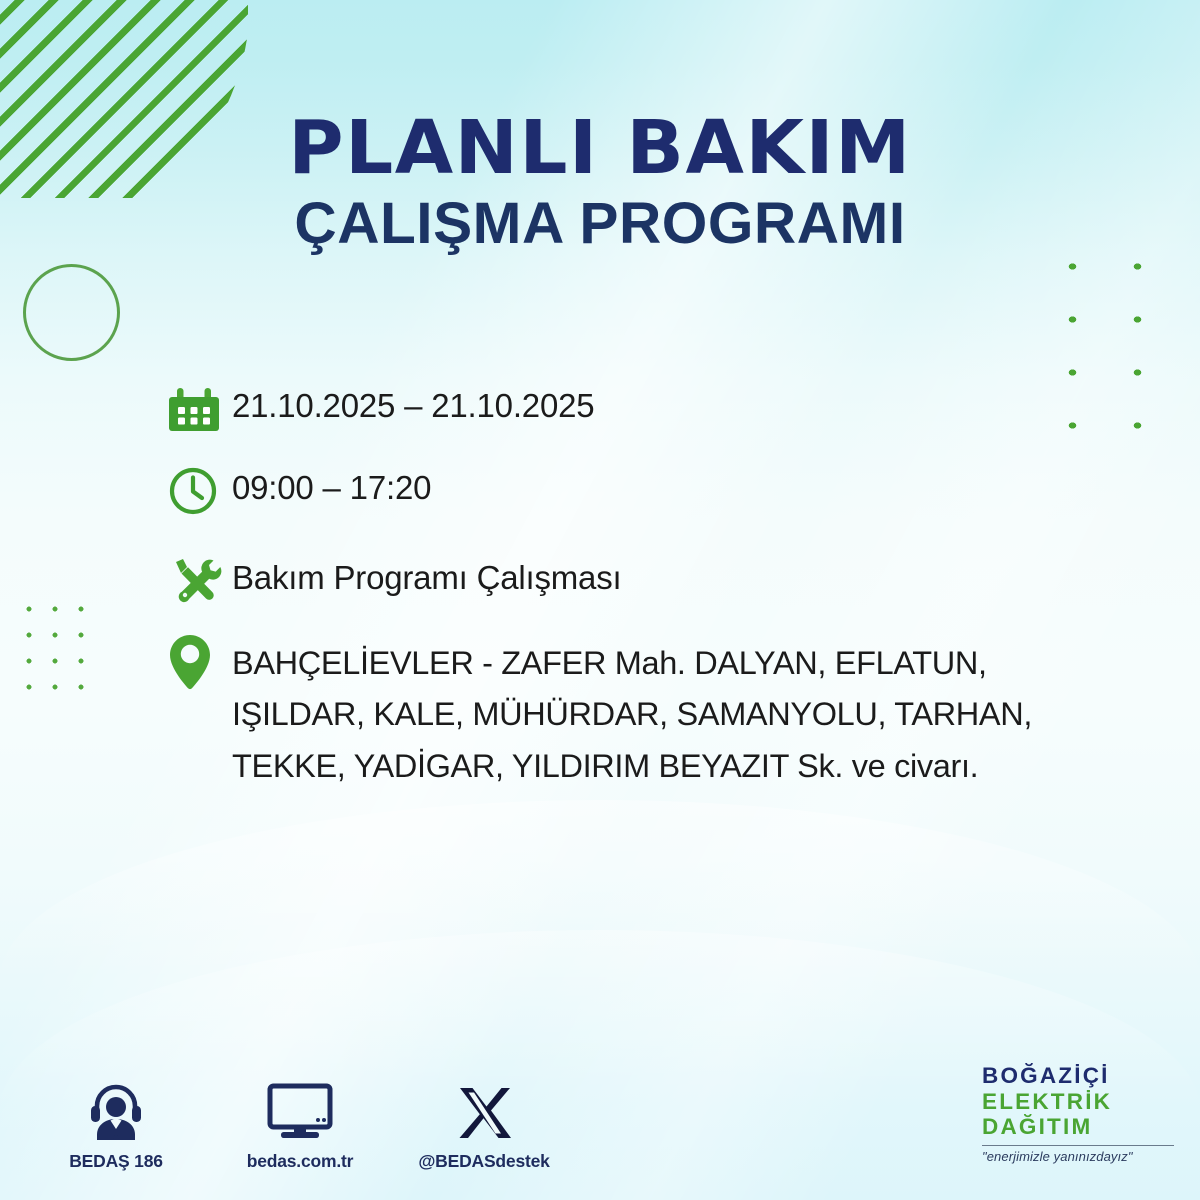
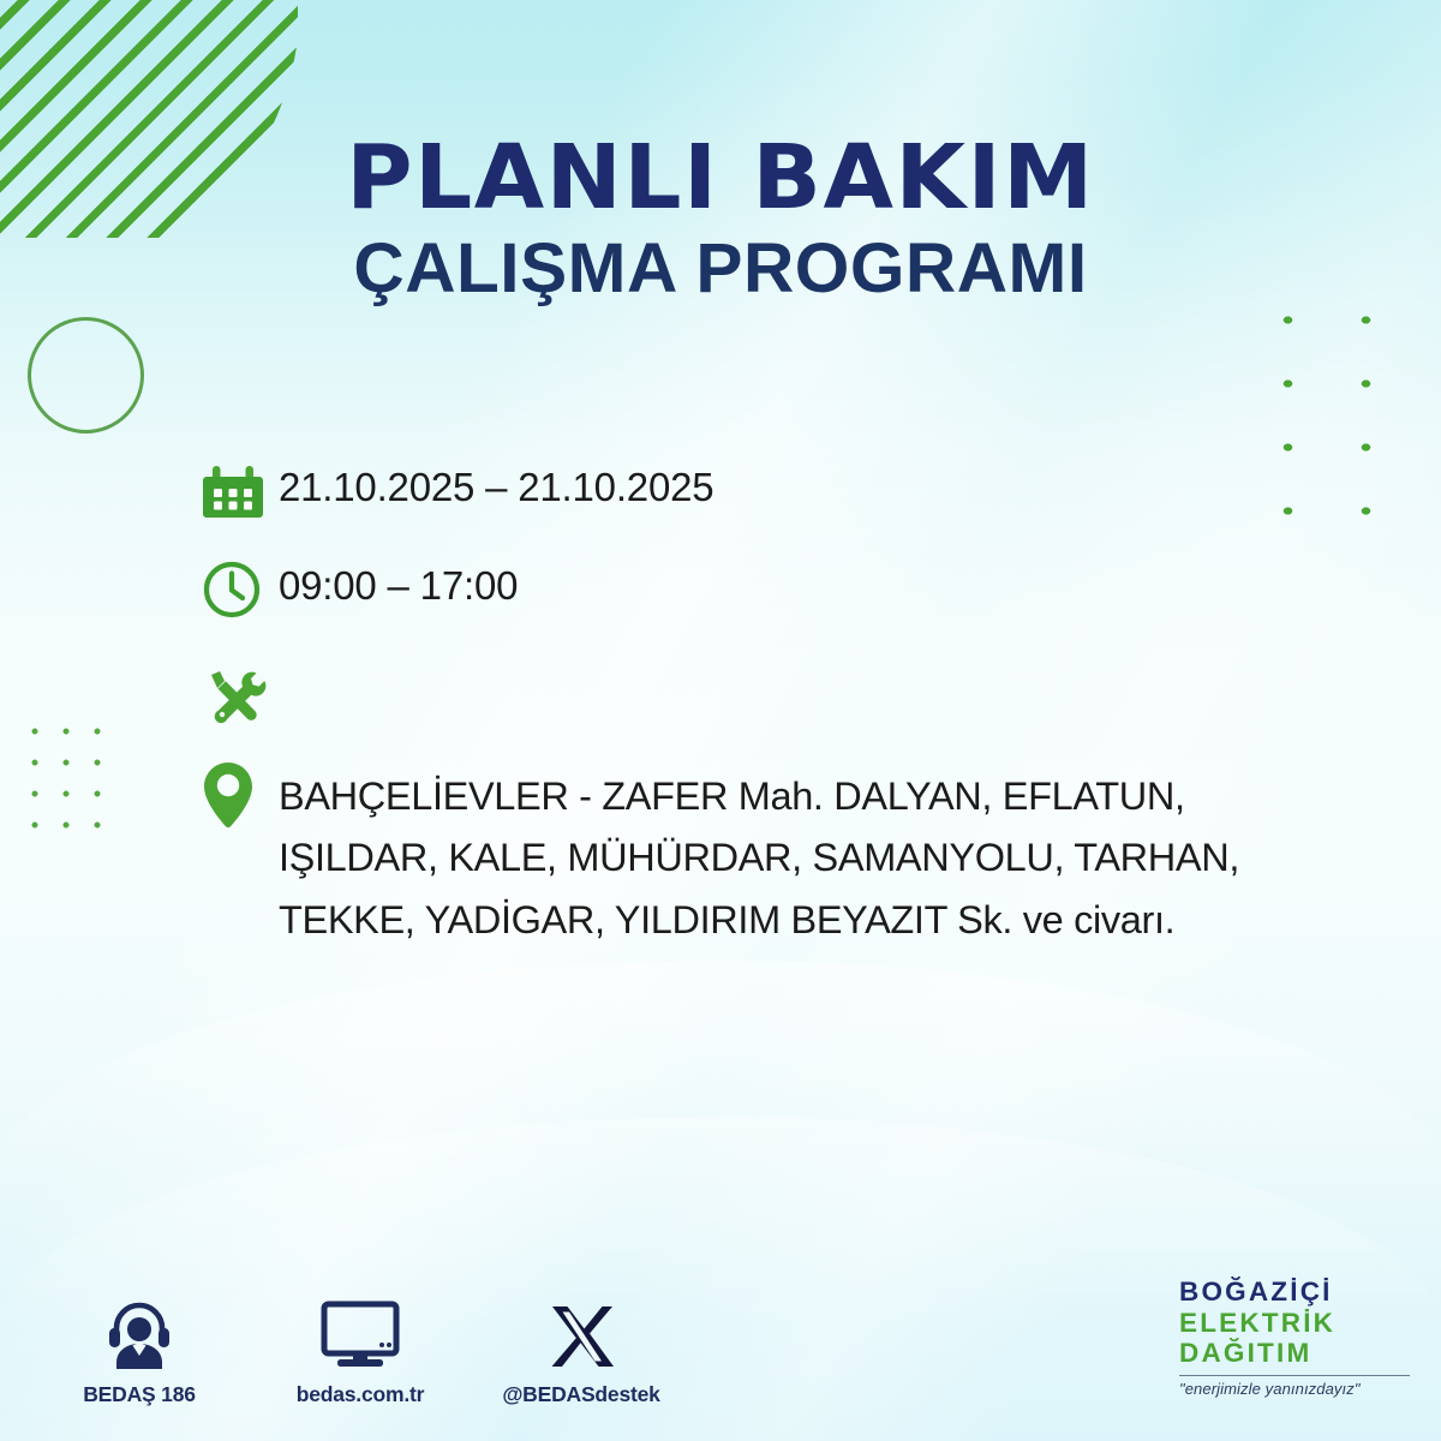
  PLANLI BAKIM
  ÇALIŞMA PROGRAMI
  21.10.2025 – 21.10.2025
- 09:00 – 17:20
+ 09:00 – 17:00
- Bakım Programı Çalışması
  BAHÇELİEVLER - ZAFER Mah. DALYAN, EFLATUN,
  IŞILDAR, KALE, MÜHÜRDAR, SAMANYOLU, TARHAN,
  TEKKE, YADİGAR, YILDIRIM BEYAZIT Sk. ve civarı.
  BEDAŞ 186
  bedas.com.tr
  @BEDASdestek
  BOĞAZİÇİ
  ELEKTRİK
  DAĞITIM
  "enerjimizle yanınızdayız"
